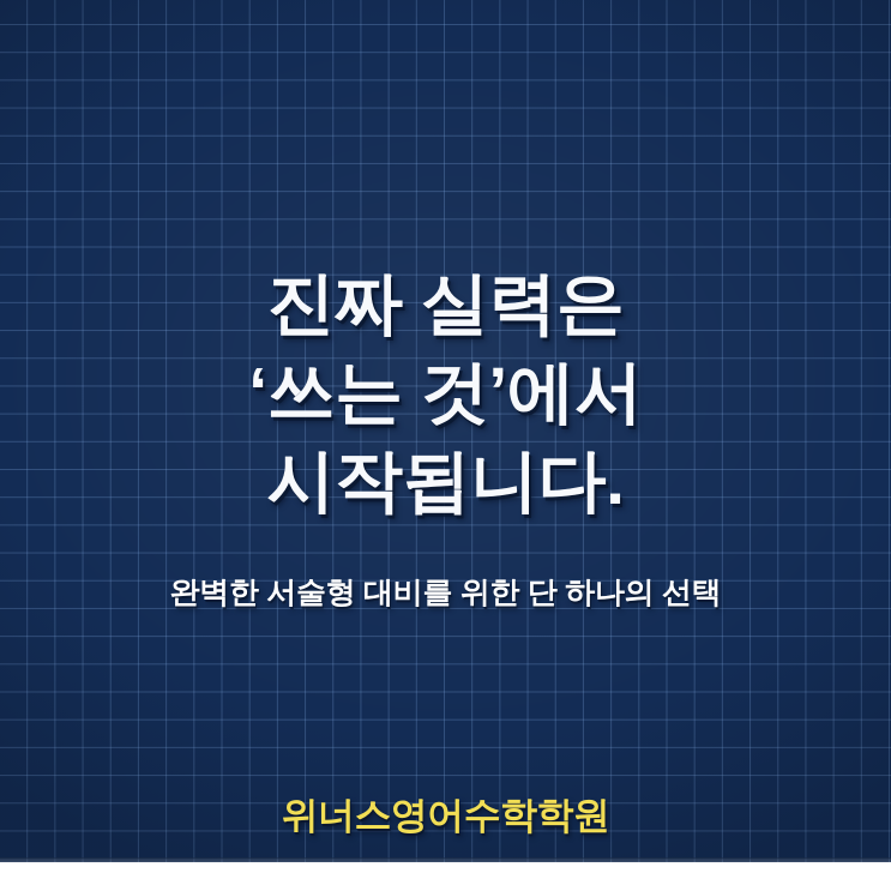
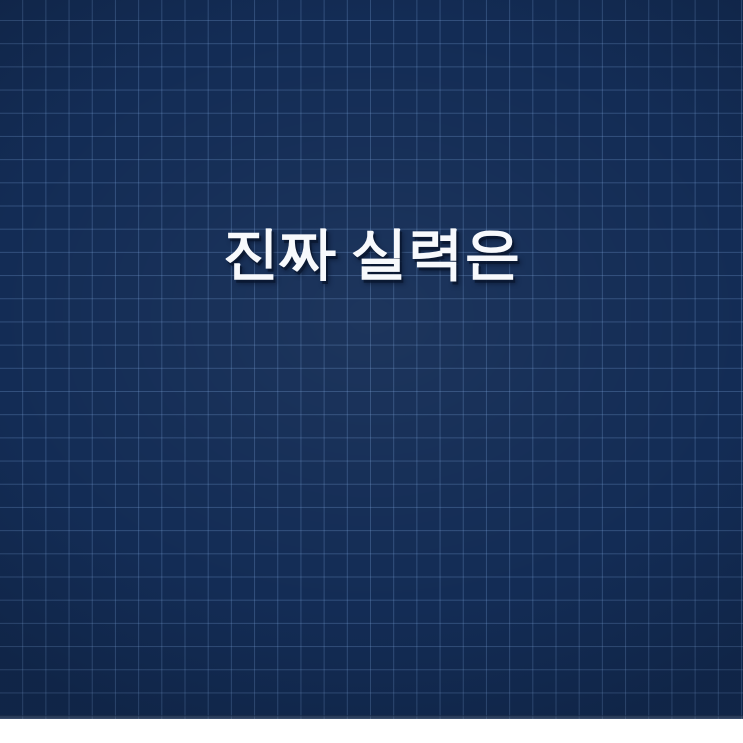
  진짜 실력은
- ‘쓰는 것’에서
- 시작됩니다.
- 완벽한 서술형 대비를 위한 단 하나의 선택
- 위너스영어수학학원
